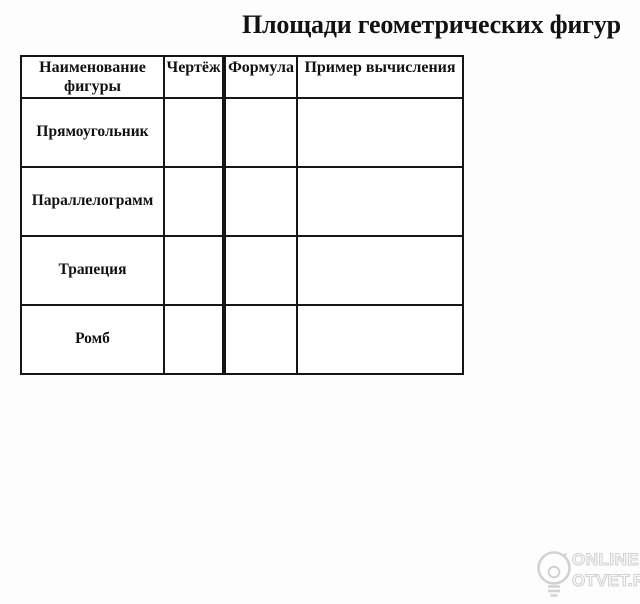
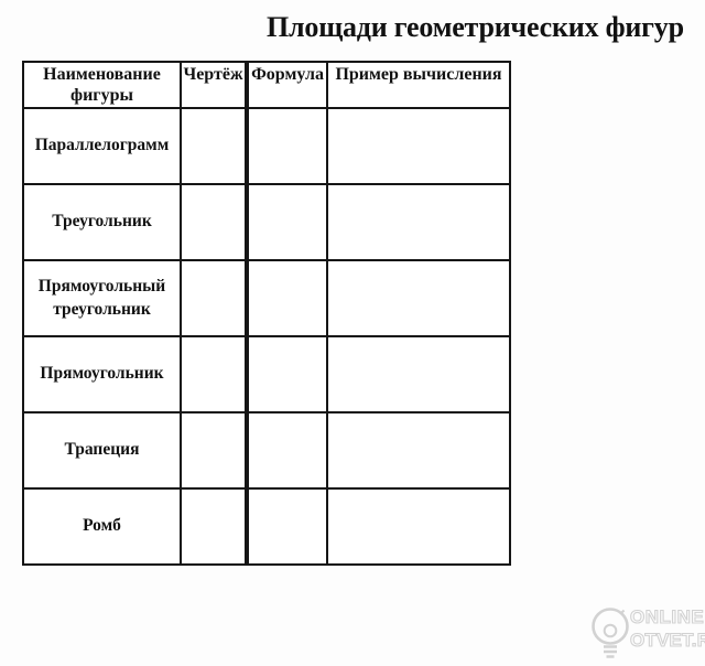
  Площади геометрических фигур
  Наименование фигуры	Чертёж	Формула	Пример вычисления
- Прямоугольник
+ Параллелограмм
+ Треугольник
+ Прямоугольный треугольник
- Параллелограмм
+ Прямоугольник
  Трапеция
  Ромб
  ONLINE
  OTVET.R
